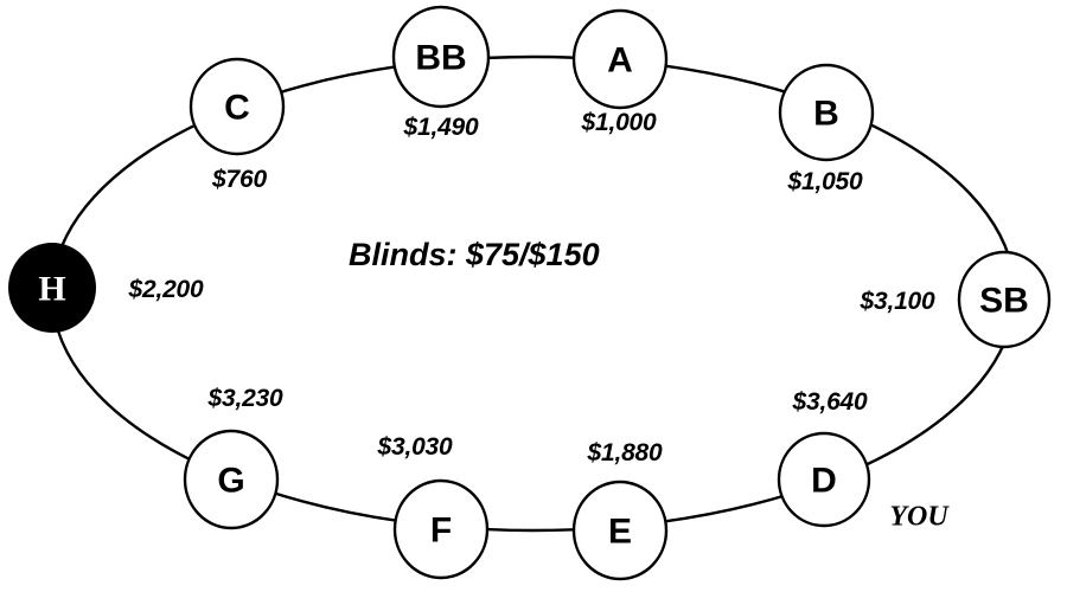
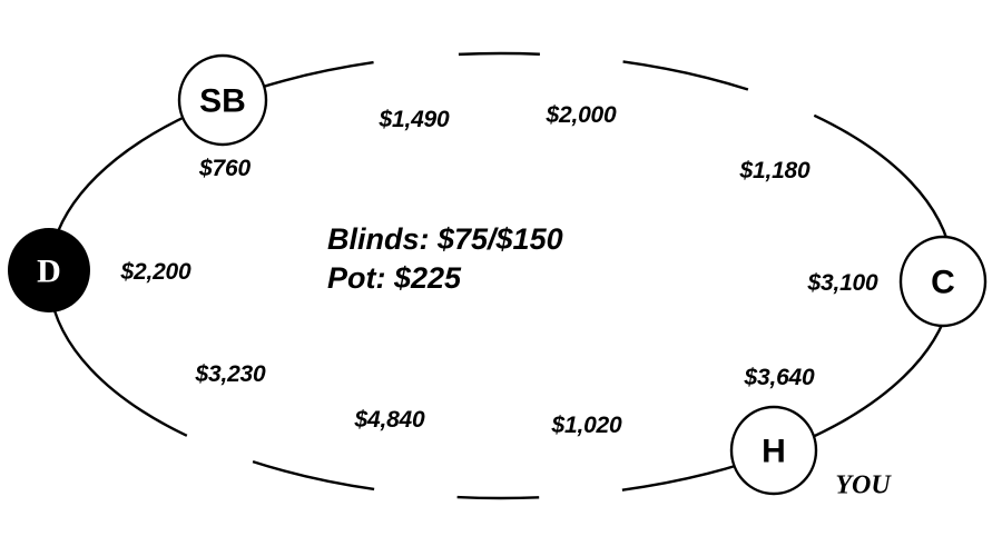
- H
+ D
- C
+ SB
- BB
- A
- B
- SB
+ C
- D
+ H
- E
- F
- G
  $2,200
  $760
  $1,490
- $1,000
+ $2,000
- $1,050
+ $1,180
  $3,100
  $3,640
- $1,880
+ $1,020
- $3,030
+ $4,840
  $3,230
  Blinds: $75/$150
+ Pot: $225
  YOU
